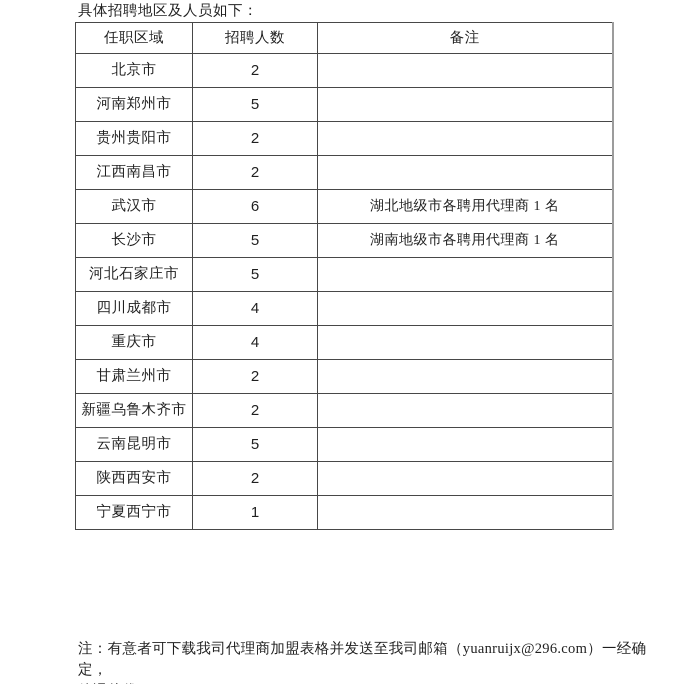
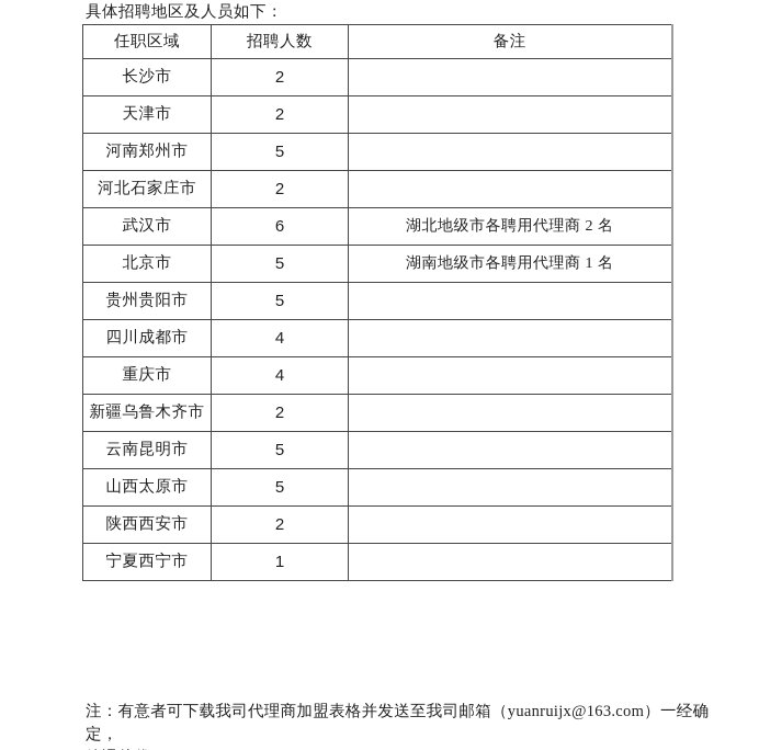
  具体招聘地区及人员如下：
  任职区域	招聘人数	备注
- 北京市	2
+ 长沙市	2
+ 天津市	2
  河南郑州市	5
- 贵州贵阳市	2
+ 河北石家庄市	2
- 江西南昌市	2
- 武汉市	6	湖北地级市各聘用代理商 1 名
+ 武汉市	6	湖北地级市各聘用代理商 2 名
- 长沙市	5	湖南地级市各聘用代理商 1 名
+ 北京市	5	湖南地级市各聘用代理商 1 名
- 河北石家庄市	5
+ 贵州贵阳市	5
  四川成都市	4
  重庆市	4
- 甘肃兰州市	2
  新疆乌鲁木齐市	2
  云南昆明市	5
+ 山西太原市	5
  陕西西安市	2
  宁夏西宁市	1
- 注：有意者可下载我司代理商加盟表格并发送至我司邮箱（yuanruijx@296.com）一经确定，
+ 注：有意者可下载我司代理商加盟表格并发送至我司邮箱（yuanruijx@163.com）一经确定，
